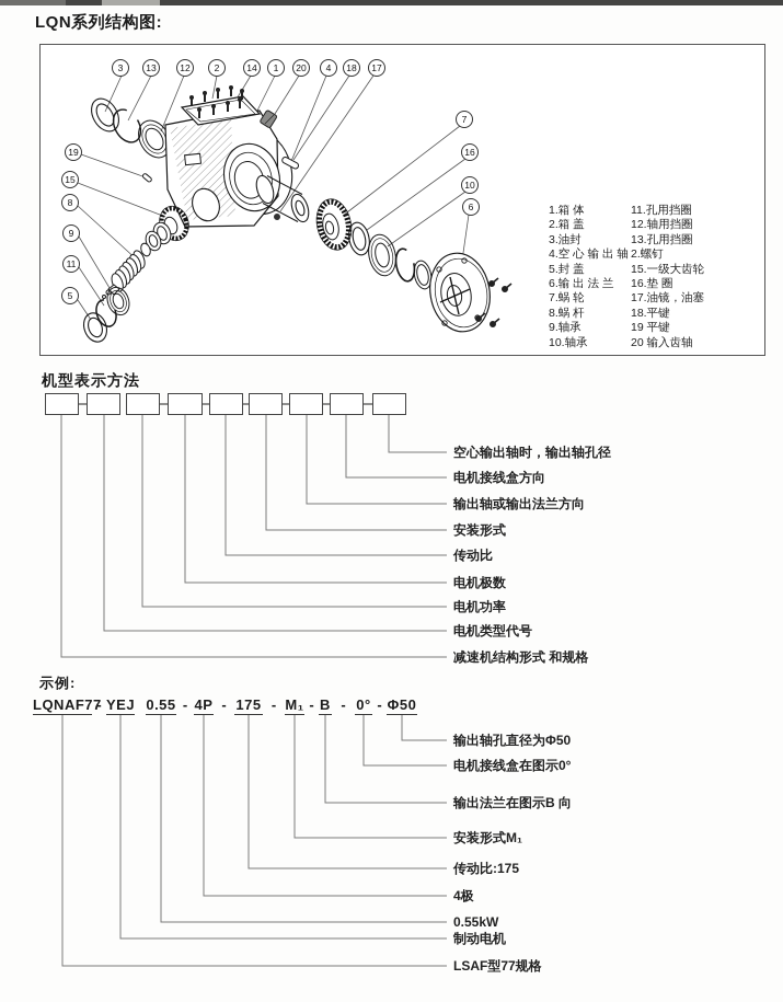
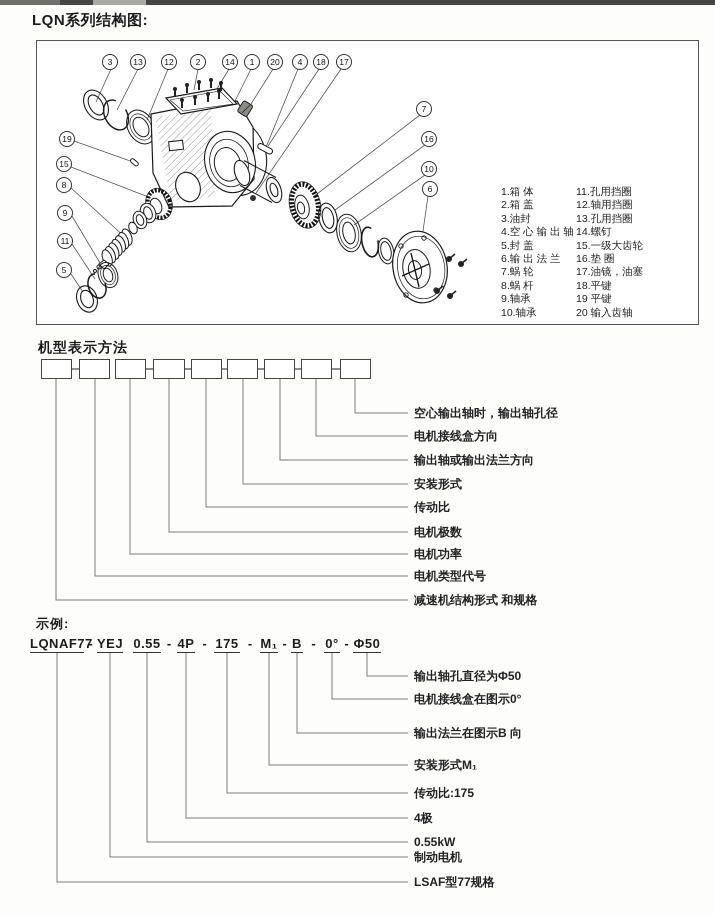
  LQN系列结构图:
  3
  13
  12
  2
  14
  1
  20
  4
  18
  17
  19
  15
  8
  9
  11
  5
  7
  16
  10
  6
  1.箱 体
  2.箱 盖
  3.油封
  4.空 心 输 出 轴
  5.封 盖
  6.输 出 法 兰
  7.蜗 轮
  8.蜗 杆
  9.轴承
  10.轴承
  11.孔用挡圈
  12.轴用挡圈
  13.孔用挡圈
- 2.螺钉
+ 14.螺钉
  15.一级大齿轮
  16.垫 圈
  17.油镜，油塞
  18.平键
  19 平键
  20 输入齿轴
  机型表示方法
  空心输出轴时，输出轴孔径
  电机接线盒方向
  输出轴或输出法兰方向
  安装形式
  传动比
  电机极数
  电机功率
  电机类型代号
  减速机结构形式 和规格
  示例:
  LQNAF7
  -
  YEJ
  0.55
  -
  4P
  -
  175
  -
  M₁
  -
  B
  -
  0°
  -
  Φ50
  输出轴孔直径为Φ50
  电机接线盒在图示0°
  输出法兰在图示B 向
  安装形式M₁
  传动比:175
  4极
  0.55kW
  制动电机
  LSAF型77规格
